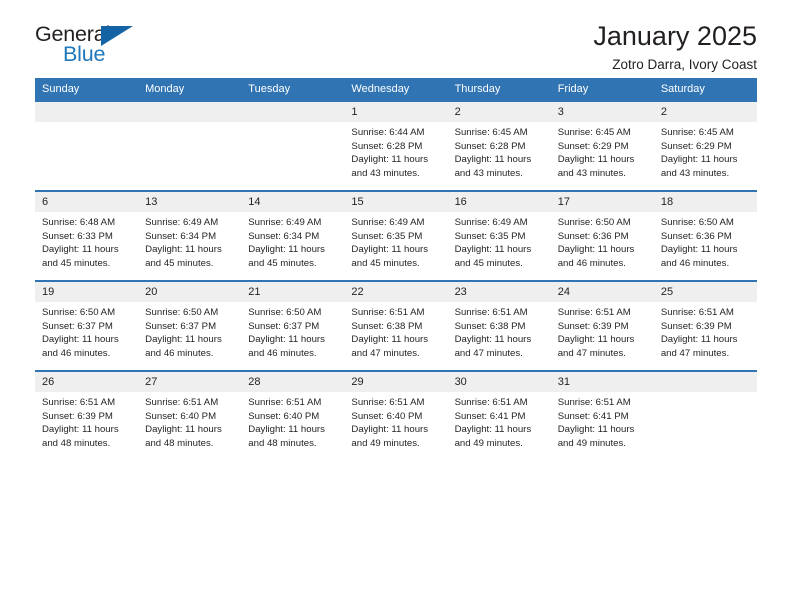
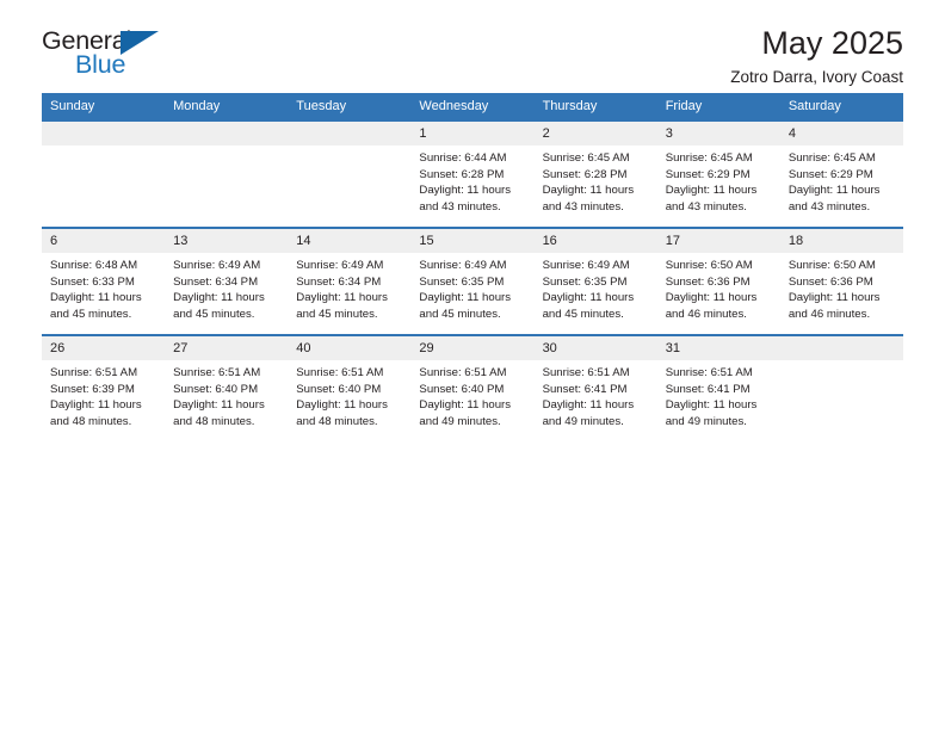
  General
  Blue
- January 2025
+ May 2025
  Zotro Darra, Ivory Coast
  Sunday	Monday	Tuesday	Wednesday	Thursday	Friday	Saturday
- 			1Sunrise: 6:44 AMSunset: 6:28 PMDaylight: 11 hoursand 43 minutes.	2Sunrise: 6:45 AMSunset: 6:28 PMDaylight: 11 hoursand 43 minutes.	3Sunrise: 6:45 AMSunset: 6:29 PMDaylight: 11 hoursand 43 minutes.	2Sunrise: 6:45 AMSunset: 6:29 PMDaylight: 11 hoursand 43 minutes.
+ 			1Sunrise: 6:44 AMSunset: 6:28 PMDaylight: 11 hoursand 43 minutes.	2Sunrise: 6:45 AMSunset: 6:28 PMDaylight: 11 hoursand 43 minutes.	3Sunrise: 6:45 AMSunset: 6:29 PMDaylight: 11 hoursand 43 minutes.	4Sunrise: 6:45 AMSunset: 6:29 PMDaylight: 11 hoursand 43 minutes.
  6Sunrise: 6:48 AMSunset: 6:33 PMDaylight: 11 hoursand 45 minutes.	13Sunrise: 6:49 AMSunset: 6:34 PMDaylight: 11 hoursand 45 minutes.	14Sunrise: 6:49 AMSunset: 6:34 PMDaylight: 11 hoursand 45 minutes.	15Sunrise: 6:49 AMSunset: 6:35 PMDaylight: 11 hoursand 45 minutes.	16Sunrise: 6:49 AMSunset: 6:35 PMDaylight: 11 hoursand 45 minutes.	17Sunrise: 6:50 AMSunset: 6:36 PMDaylight: 11 hoursand 46 minutes.	18Sunrise: 6:50 AMSunset: 6:36 PMDaylight: 11 hoursand 46 minutes.
- 19Sunrise: 6:50 AMSunset: 6:37 PMDaylight: 11 hoursand 46 minutes.	20Sunrise: 6:50 AMSunset: 6:37 PMDaylight: 11 hoursand 46 minutes.	21Sunrise: 6:50 AMSunset: 6:37 PMDaylight: 11 hoursand 46 minutes.	22Sunrise: 6:51 AMSunset: 6:38 PMDaylight: 11 hoursand 47 minutes.	23Sunrise: 6:51 AMSunset: 6:38 PMDaylight: 11 hoursand 47 minutes.	24Sunrise: 6:51 AMSunset: 6:39 PMDaylight: 11 hoursand 47 minutes.	25Sunrise: 6:51 AMSunset: 6:39 PMDaylight: 11 hoursand 47 minutes.
- 26Sunrise: 6:51 AMSunset: 6:39 PMDaylight: 11 hoursand 48 minutes.	27Sunrise: 6:51 AMSunset: 6:40 PMDaylight: 11 hoursand 48 minutes.	28Sunrise: 6:51 AMSunset: 6:40 PMDaylight: 11 hoursand 48 minutes.	29Sunrise: 6:51 AMSunset: 6:40 PMDaylight: 11 hoursand 49 minutes.	30Sunrise: 6:51 AMSunset: 6:41 PMDaylight: 11 hoursand 49 minutes.	31Sunrise: 6:51 AMSunset: 6:41 PMDaylight: 11 hoursand 49 minutes.
+ 26Sunrise: 6:51 AMSunset: 6:39 PMDaylight: 11 hoursand 48 minutes.	27Sunrise: 6:51 AMSunset: 6:40 PMDaylight: 11 hoursand 48 minutes.	40Sunrise: 6:51 AMSunset: 6:40 PMDaylight: 11 hoursand 48 minutes.	29Sunrise: 6:51 AMSunset: 6:40 PMDaylight: 11 hoursand 49 minutes.	30Sunrise: 6:51 AMSunset: 6:41 PMDaylight: 11 hoursand 49 minutes.	31Sunrise: 6:51 AMSunset: 6:41 PMDaylight: 11 hoursand 49 minutes.
